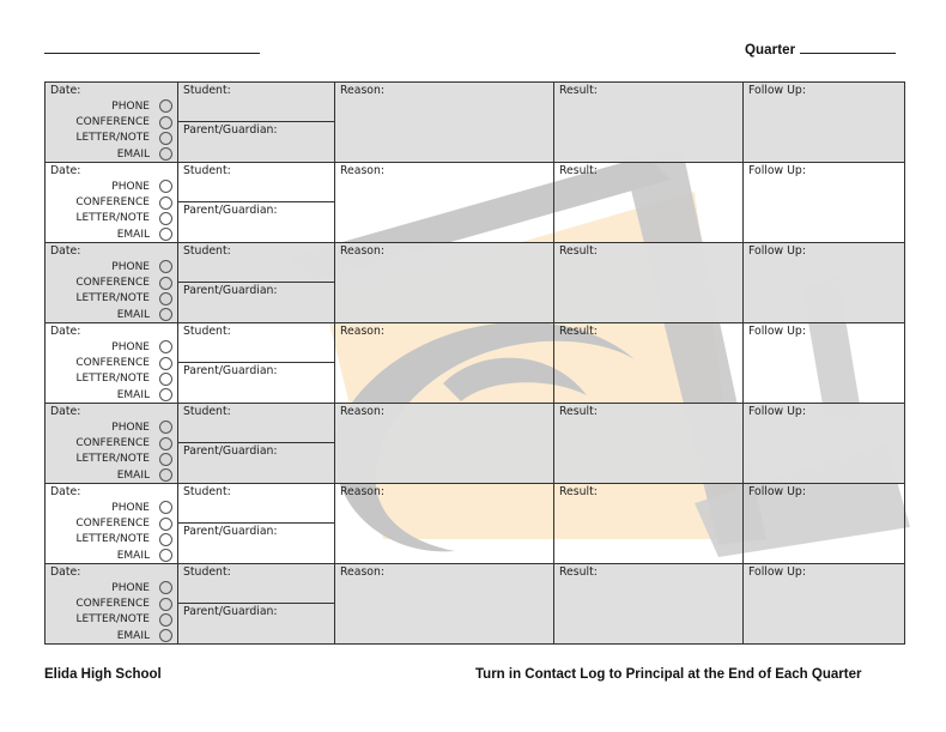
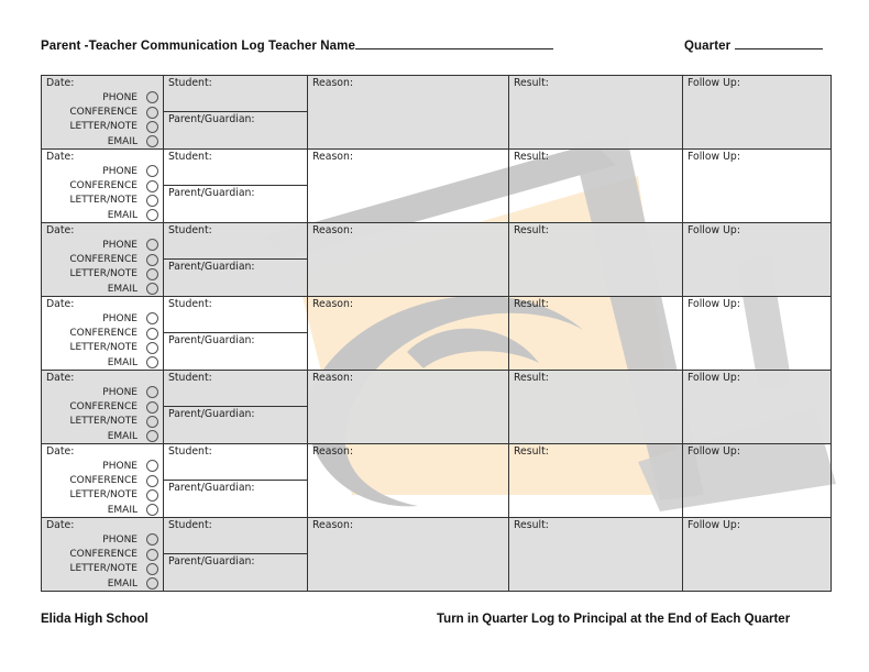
+ Parent -Teacher Communication Log Teacher Name
  Quarter
  Date: PHONE CONFERENCE LETTER/NOTE EMAIL	Student: Parent/Guardian:	Reason:	Result:	Follow Up:
  Date: PHONE CONFERENCE LETTER/NOTE EMAIL	Student: Parent/Guardian:	Reason:	Result:	Follow Up:
  Date: PHONE CONFERENCE LETTER/NOTE EMAIL	Student: Parent/Guardian:	Reason:	Result:	Follow Up:
  Date: PHONE CONFERENCE LETTER/NOTE EMAIL	Student: Parent/Guardian:	Reason:	Result:	Follow Up:
  Date: PHONE CONFERENCE LETTER/NOTE EMAIL	Student: Parent/Guardian:	Reason:	Result:	Follow Up:
  Date: PHONE CONFERENCE LETTER/NOTE EMAIL	Student: Parent/Guardian:	Reason:	Result:	Follow Up:
  Date: PHONE CONFERENCE LETTER/NOTE EMAIL	Student: Parent/Guardian:	Reason:	Result:	Follow Up:
  Elida High School
- Turn in Contact Log to Principal at the End of Each Quarter
+ Turn in Quarter Log to Principal at the End of Each Quarter
